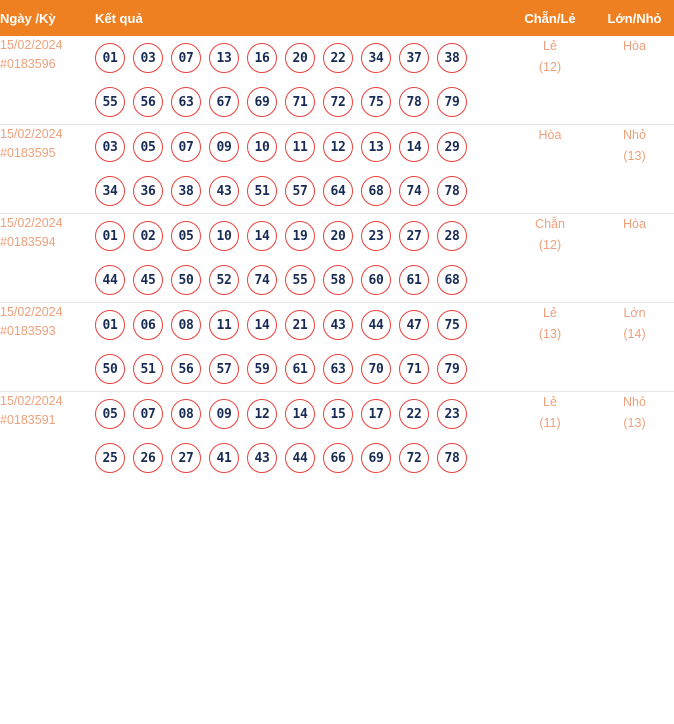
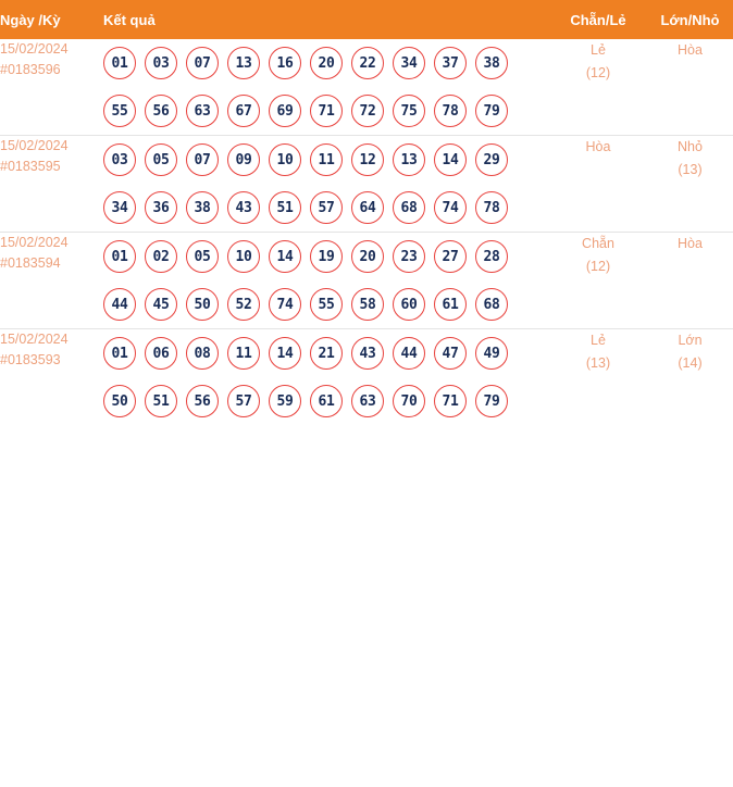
  Ngày /Kỳ	Kết quả	Chẵn/Lẻ	Lớn/Nhỏ
  15/02/2024#0183596	01 03 07 13 16 20 22 34 37 3855 56 63 67 69 71 72 75 78 79	Lẻ(12)	Hòa
  15/02/2024#0183595	03 05 07 09 10 11 12 13 14 2934 36 38 43 51 57 64 68 74 78	Hòa	Nhỏ(13)
  15/02/2024#0183594	01 02 05 10 14 19 20 23 27 2844 45 50 52 74 55 58 60 61 68	Chẵn(12)	Hòa
- 15/02/2024#0183593	01 06 08 11 14 21 43 44 47 7550 51 56 57 59 61 63 70 71 79	Lẻ(13)	Lớn(14)
+ 15/02/2024#0183593	01 06 08 11 14 21 43 44 47 4950 51 56 57 59 61 63 70 71 79	Lẻ(13)	Lớn(14)
- 15/02/2024#0183591	05 07 08 09 12 14 15 17 22 2325 26 27 41 43 44 66 69 72 78	Lẻ(11)	Nhỏ(13)
